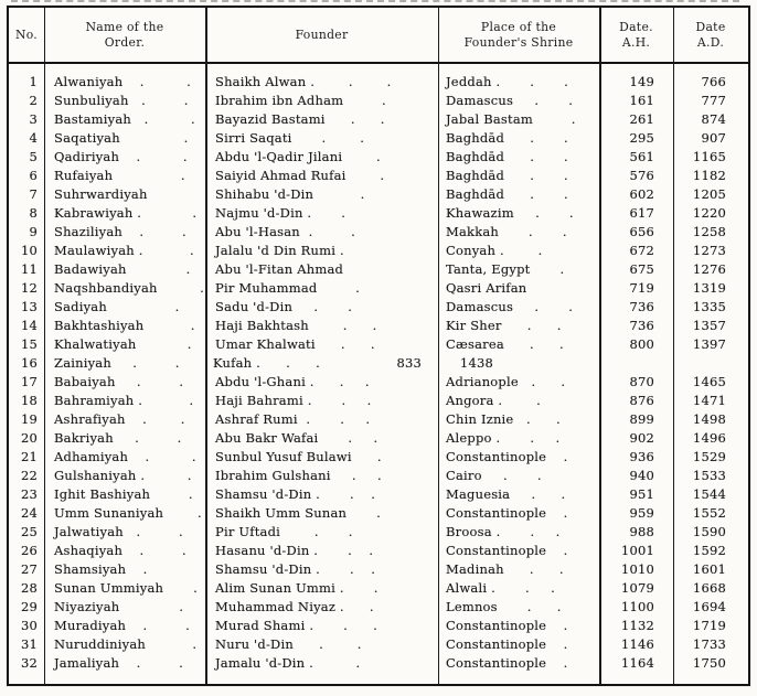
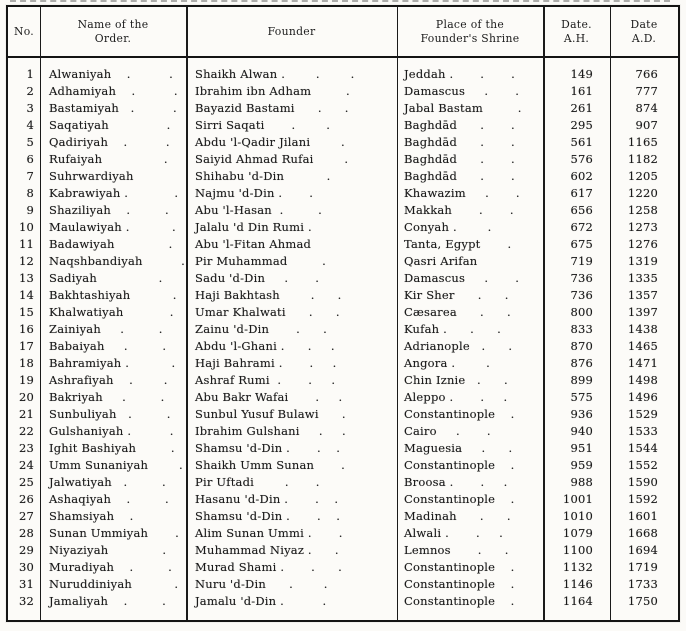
  No.
  Name of the
  Order.
  Founder
  Place of the
  Founder's Shrine
  Date.
  A.H.
  Date
  A.D.
  1
  Alwaniyah . .
  Shaikh Alwan . . .
  Jeddah . . .
  149
  766
  2
- Sunbuliyah . .
+ Adhamiyah . .
  Ibrahim ibn Adham .
  Damascus . .
  161
  777
  3
  Bastamiyah . .
  Bayazid Bastami . .
  Jabal Bastam .
  261
  874
  4
  Saqatiyah .
  Sirri Saqati . .
  Baghdād . .
  295
  907
  5
  Qadiriyah . .
  Abdu 'l-Qadir Jilani .
  Baghdād . .
  561
  1165
  6
  Rufaiyah .
  Saiyid Ahmad Rufai .
  Baghdād . .
  576
  1182
  7
  Suhrwardiyah
  Shihabu 'd-Din .
  Baghdād . .
  602
  1205
  8
  Kabrawiyah . .
  Najmu 'd-Din . .
  Khawazim . .
  617
  1220
  9
  Shaziliyah . .
  Abu 'l-Hasan . .
  Makkah . .
  656
  1258
  10
  Maulawiyah . .
  Jalalu 'd Din Rumi .
  Conyah . .
  672
  1273
  11
  Badawiyah .
  Abu 'l-Fitan Ahmad
  Tanta, Egypt .
  675
  1276
  12
  Naqshbandiyah .
  Pir Muhammad .
  Qasri Arifan
  719
  1319
  13
  Sadiyah .
  Sadu 'd-Din . .
  Damascus . .
  736
  1335
  14
  Bakhtashiyah .
  Haji Bakhtash . .
  Kir Sher . .
  736
  1357
  15
  Khalwatiyah .
  Umar Khalwati . .
  Cæsarea . .
  800
  1397
  16
  Zainiyah . .
+ Zainu 'd-Din . .
  Kufah . . .
  833
  1438
  17
  Babaiyah . .
  Abdu 'l-Ghani . . .
  Adrianople . .
  870
  1465
  18
  Bahramiyah . .
  Haji Bahrami . . .
  Angora . .
  876
  1471
  19
  Ashrafiyah . .
  Ashraf Rumi . . .
  Chin Iznie . .
  899
  1498
  20
  Bakriyah . .
  Abu Bakr Wafai . .
  Aleppo . . .
- 902
+ 575
  1496
  21
- Adhamiyah . .
+ Sunbuliyah . .
  Sunbul Yusuf Bulawi .
  Constantinople .
  936
  1529
  22
  Gulshaniyah . .
  Ibrahim Gulshani . .
  Cairo . .
  940
  1533
  23
  Ighit Bashiyah .
  Shamsu 'd-Din . . .
  Maguesia . .
  951
  1544
  24
  Umm Sunaniyah .
  Shaikh Umm Sunan .
  Constantinople .
  959
  1552
  25
  Jalwatiyah . .
  Pir Uftadi . .
  Broosa . . .
  988
  1590
  26
  Ashaqiyah . .
  Hasanu 'd-Din . . .
  Constantinople .
  1001
  1592
  27
  Shamsiyah .
  Shamsu 'd-Din . . .
  Madinah . .
  1010
  1601
  28
  Sunan Ummiyah .
  Alim Sunan Ummi . .
  Alwali . . .
  1079
  1668
  29
  Niyaziyah .
  Muhammad Niyaz . .
  Lemnos . .
  1100
  1694
  30
  Muradiyah . .
  Murad Shami . . .
  Constantinople .
  1132
  1719
  31
  Nuruddiniyah .
  Nuru 'd-Din . .
  Constantinople .
  1146
  1733
  32
  Jamaliyah . .
  Jamalu 'd-Din . .
  Constantinople .
  1164
  1750
